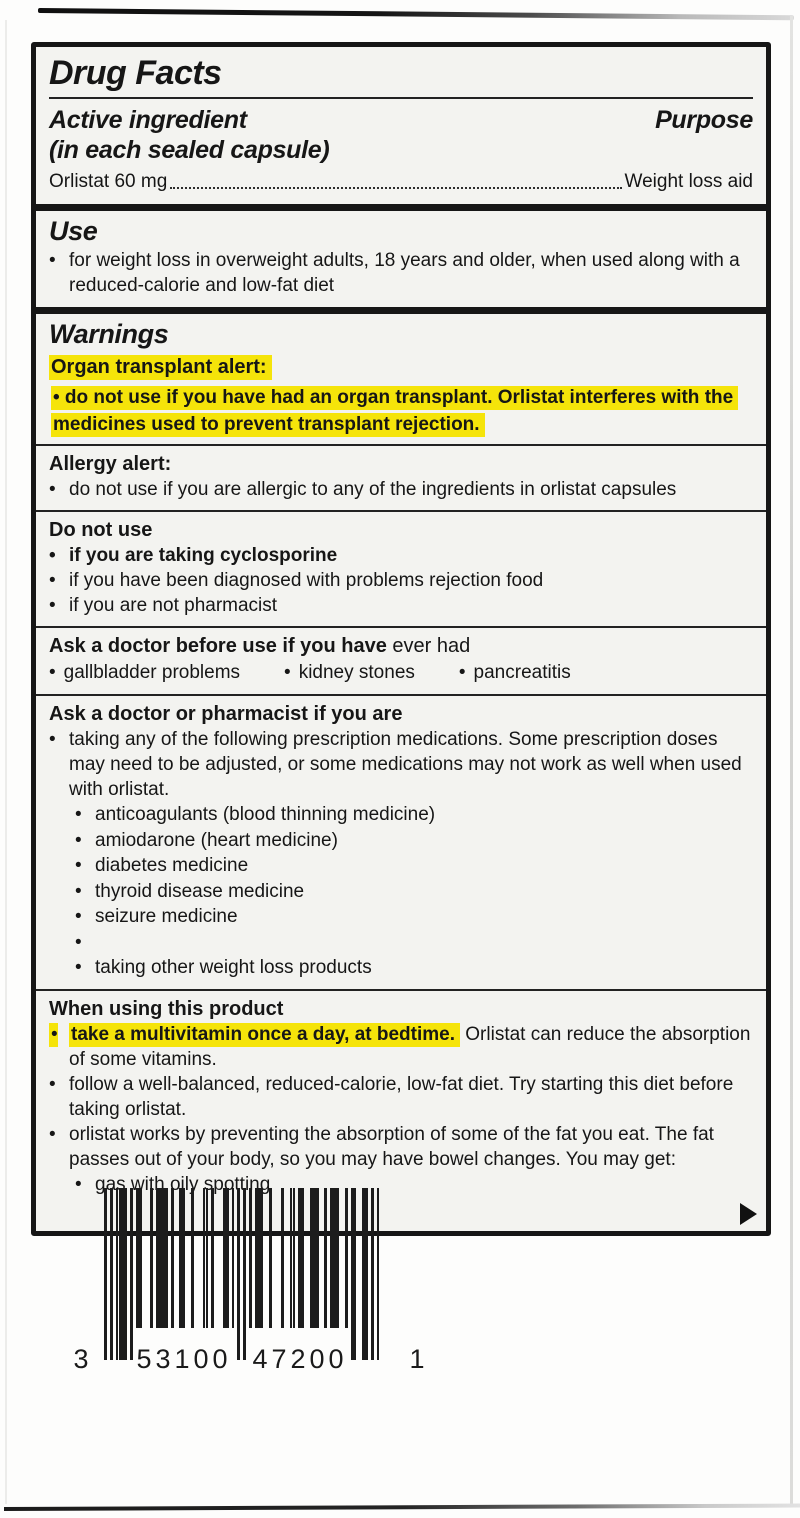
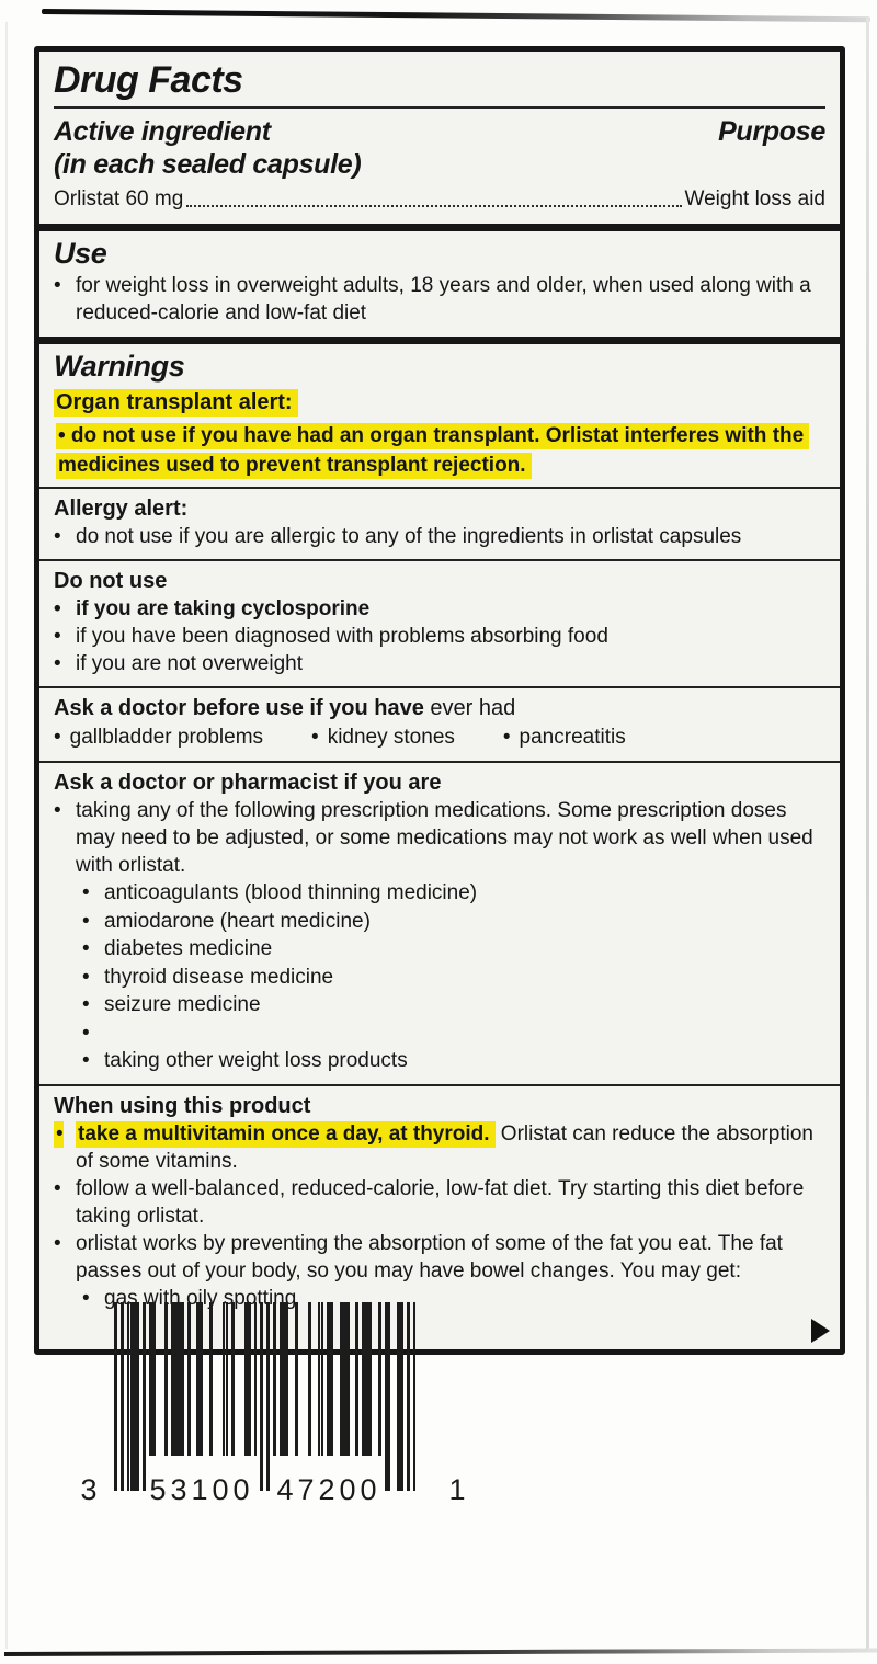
  Drug Facts
  Active ingredient
  (in each sealed capsule)
  Purpose
  Orlistat 60 mg
  Weight loss aid
  Use
  •
  for weight loss in overweight adults, 18 years and older, when used along with a reduced-calorie and low-fat diet
  Warnings
  Organ transplant alert:
  • do not use if you have had an organ transplant. Orlistat interferes with the medicines used to prevent transplant rejection.
  Allergy alert:
  •
  do not use if you are allergic to any of the ingredients in orlistat capsules
  Do not use
  •
  if you are taking cyclosporine
  •
- if you have been diagnosed with problems rejection food
+ if you have been diagnosed with problems absorbing food
  •
- if you are not pharmacist
+ if you are not overweight
  Ask a doctor before use if you have ever had
  •
  gallbladder problems
  •
  kidney stones
  •
  pancreatitis
  Ask a doctor or pharmacist if you are
  •
  taking any of the following prescription medications. Some prescription doses may need to be adjusted, or some medications may not work as well when used with orlistat.
  •
  anticoagulants (blood thinning medicine)
  •
  amiodarone (heart medicine)
  •
  diabetes medicine
  •
  thyroid disease medicine
  •
  seizure medicine
  •
  •
  taking other weight loss products
  When using this product
  •
- take a multivitamin once a day, at bedtime. Orlistat can reduce the absorption of some vitamins.
+ take a multivitamin once a day, at thyroid. Orlistat can reduce the absorption of some vitamins.
  •
  follow a well-balanced, reduced-calorie, low-fat diet. Try starting this diet before taking orlistat.
  •
  orlistat works by preventing the absorption of some of the fat you eat. The fat passes out of your body, so you may have bowel changes. You may get:
  •
  gas with oily spotting
  3
  53100
  47200
  1
